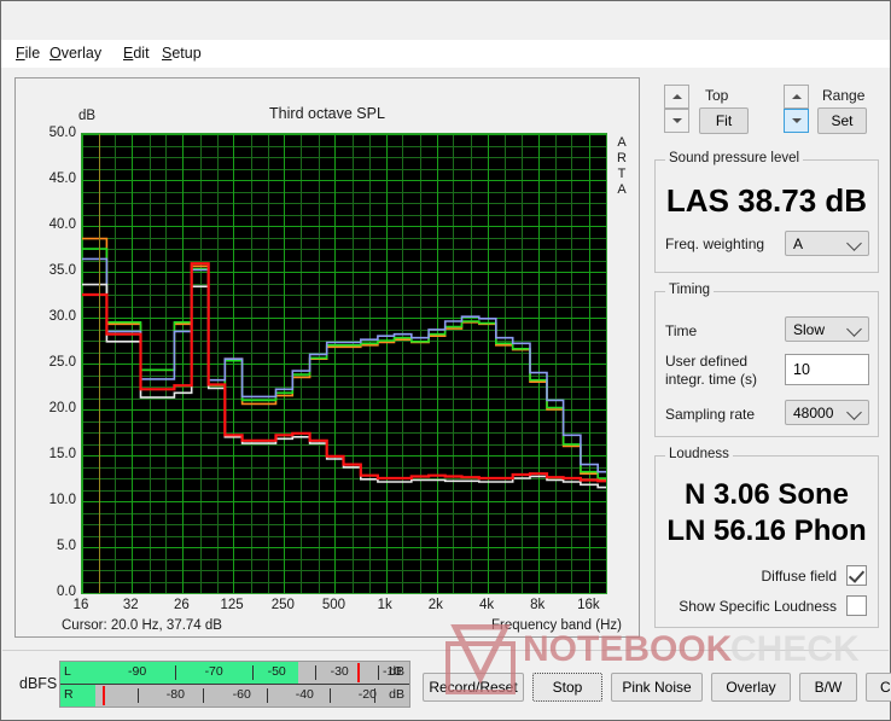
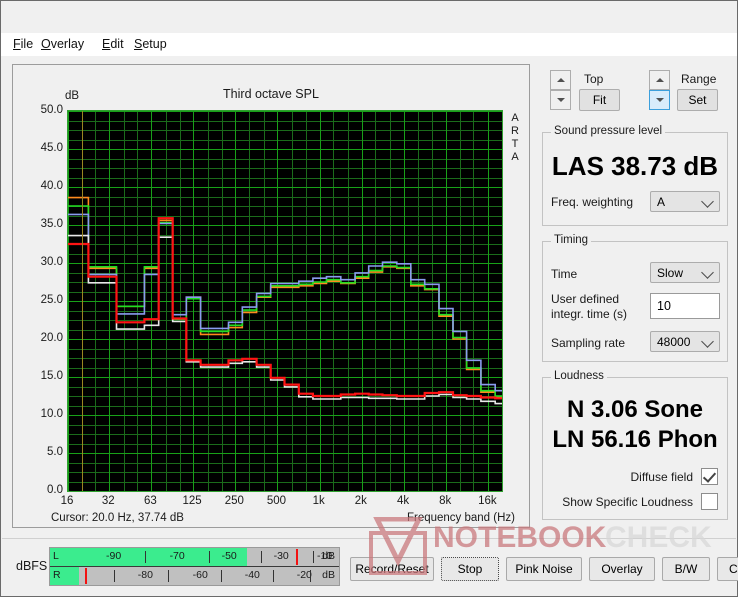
  File
  Overlay
  Edit
  Setup
  dB
  Third octave SPL
  A
  R
  T
  A
  50.0
  45.0
  40.0
  35.0
  30.0
  25.0
  20.0
  15.0
  10.0
  5.0
  0.0
  16
  32
- 26
+ 63
  125
  250
  500
  1k
  2k
  4k
  8k
  16k
  Cursor: 20.0 Hz, 37.74 dB
  Frequency band (Hz)
  Top
  Fit
  Range
  Set
  Sound pressure level
  LAS 38.73 dB
  Freq. weighting
  A
  Timing
  Time
  Slow
  User defined
  integr. time (s)
  10
  Sampling rate
  48000
  Loudness
  N 3.06 Sone
  LN 56.16 Phon
  Diffuse field
  Show Specific Loudness
  dBFS
  L
  dB
  -90
  -70
  -50
  -30
  -10
  R
  dB
  -80
  -60
  -40
  -20
  Record/Reset
  Stop
  Pink Noise
  Overlay
  B/W
  NOTEBOOK
  CHECK
